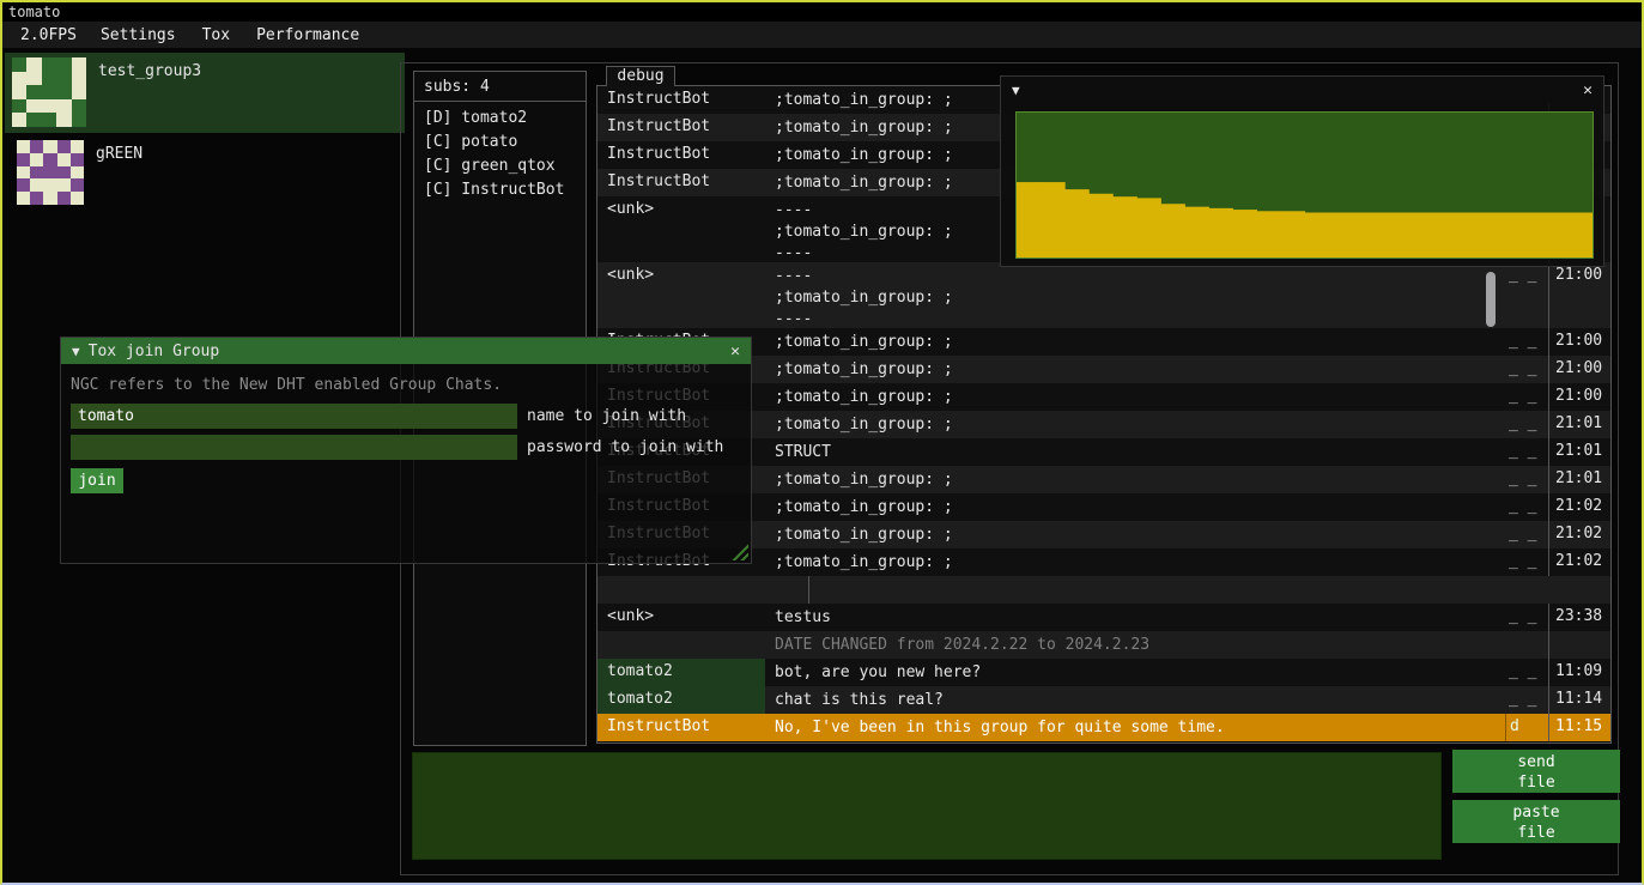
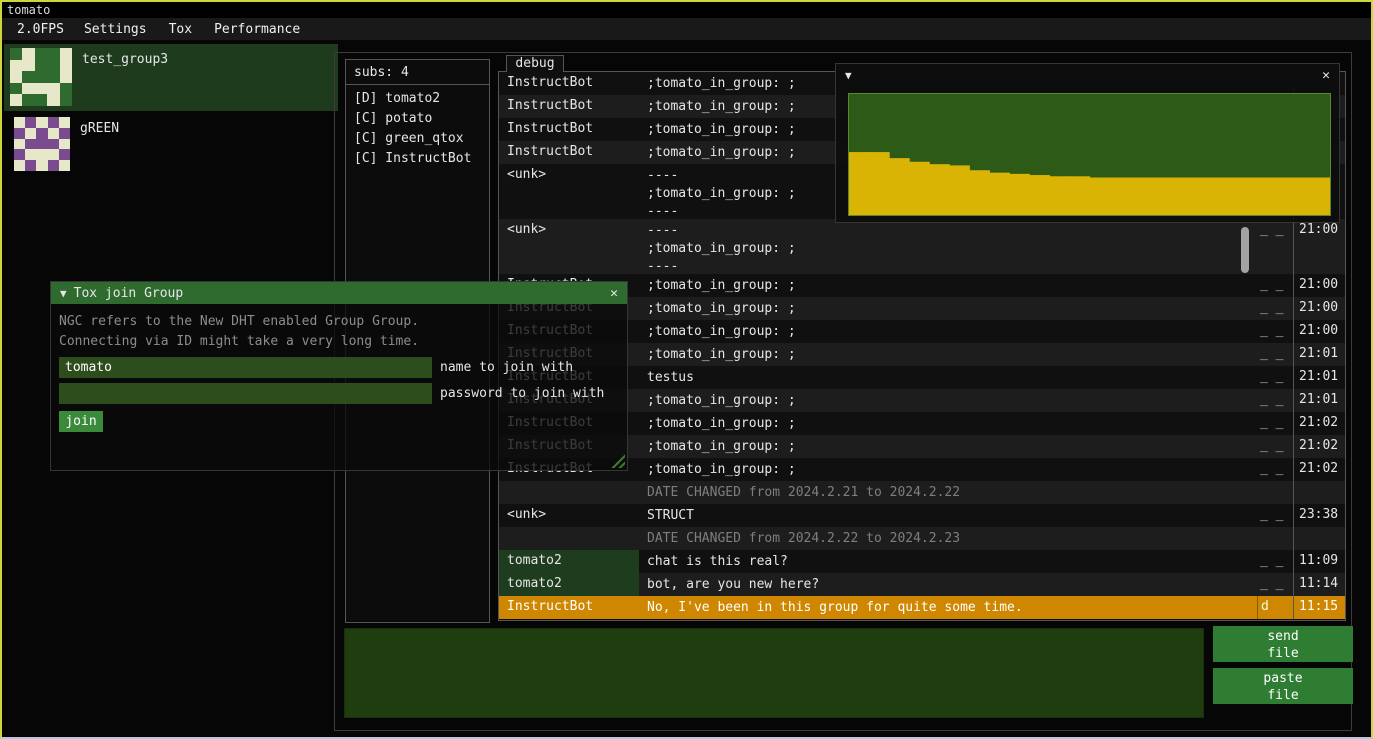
  tomato
  2.0FPS
  Settings
  Tox
  Performance
  test_group3
  gREEN
  subs: 4
  [D] tomato2
  [C] potato
  [C] green_qtox
  [C] InstructBot
  debug
  InstructBot
  ;tomato_in_group: ;
  InstructBot
  ;tomato_in_group: ;
  InstructBot
  ;tomato_in_group: ;
  InstructBot
  ;tomato_in_group: ;
  <unk>
  ----
  ;tomato_in_group: ;
  ----
  <unk>
  ----
  ;tomato_in_group: ;
  ----
  _ _
  21:00
  ;tomato_in_group: ;
  _ _
  21:00
  InstructBot
  ;tomato_in_group: ;
  _ _
  21:00
  InstructBot
  ;tomato_in_group: ;
  _ _
  21:00
  InstructBot
  ;tomato_in_group: ;
  _ _
  21:01
  InstructBot
- STRUCT
+ testus
  _ _
  21:01
  InstructBot
  ;tomato_in_group: ;
  _ _
  21:01
  InstructBot
  ;tomato_in_group: ;
  _ _
  21:02
  InstructBot
  ;tomato_in_group: ;
  _ _
  21:02
  InstructBot
  ;tomato_in_group: ;
  _ _
  21:02
+ DATE CHANGED from 2024.2.21 to 2024.2.22
  <unk>
- testus
+ STRUCT
  _ _
  23:38
  DATE CHANGED from 2024.2.22 to 2024.2.23
  tomato2
- bot, are you new here?
+ chat is this real?
  _ _
  11:09
  tomato2
- chat is this real?
+ bot, are you new here?
  _ _
  11:14
  InstructBot
  No, I've been in this group for quite some time.
  d
  11:15
  send
  file
  paste
  file
  ▼
  Tox join Group
  ✕
- NGC refers to the New DHT enabled Group Chats.
+ NGC refers to the New DHT enabled Group Group.
+ Connecting via ID might take a very long time.
  tomato
  name to join with
  password to join with
  join
  ▼
  ✕
